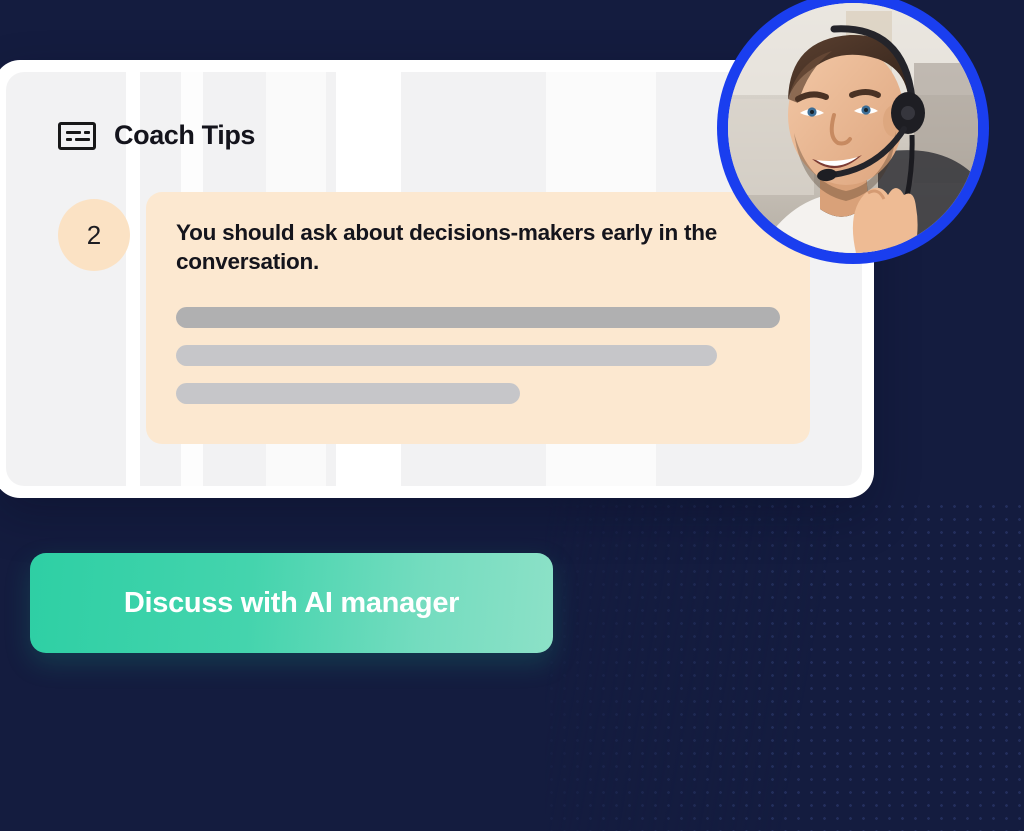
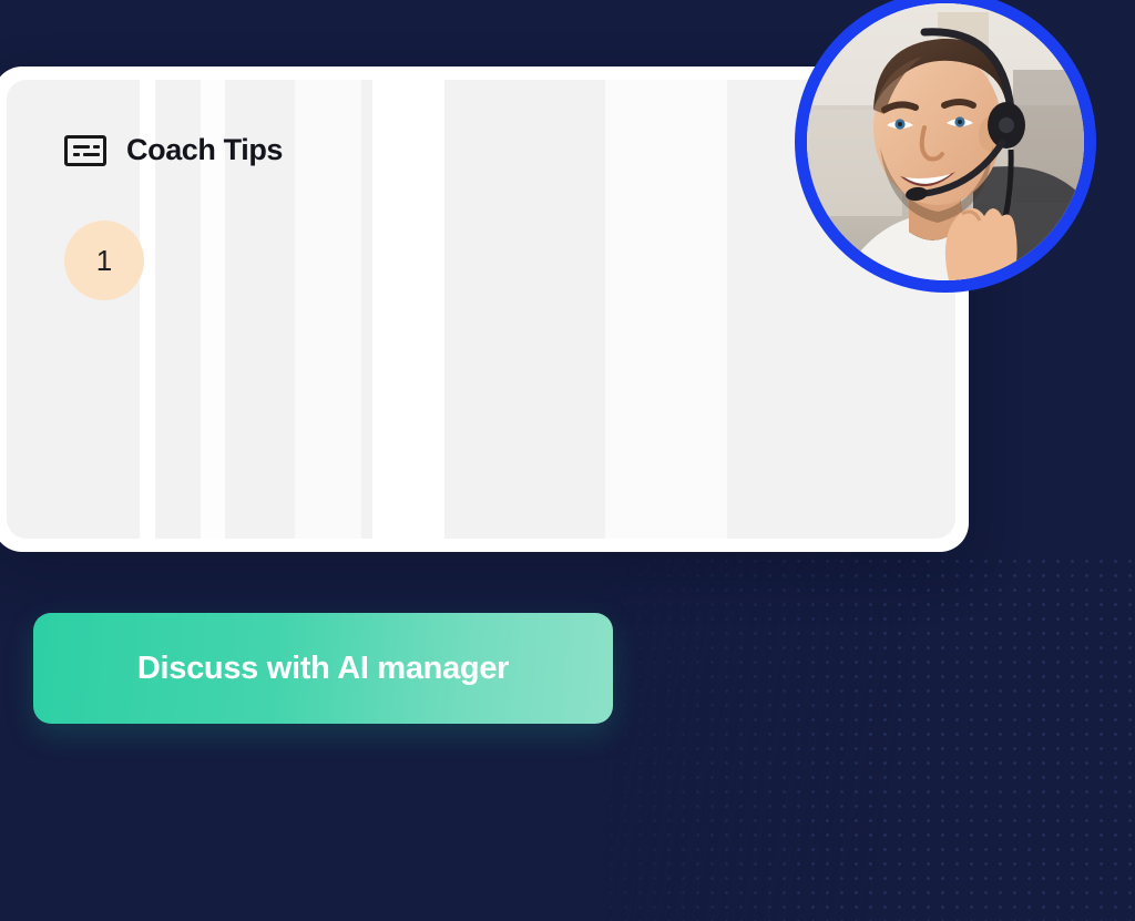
  Coach Tips
- 2
+ 1
- You should ask about decisions-makers early in the conversation.
  Discuss with AI manager
